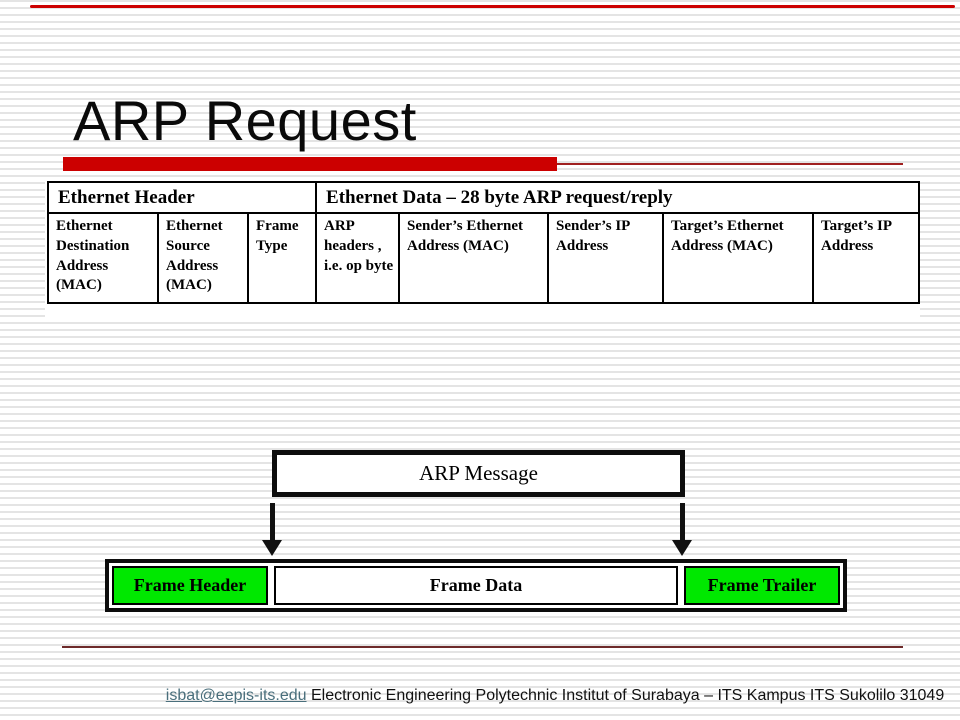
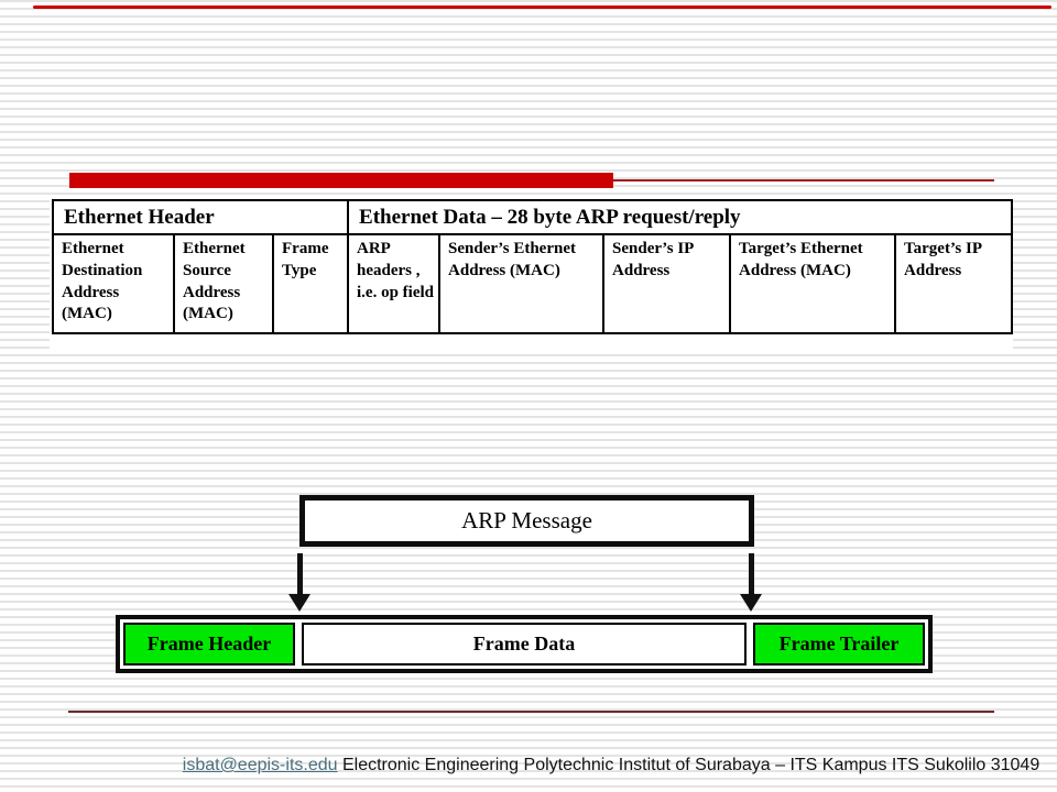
- ARP Request
  Ethernet Header	Ethernet Data – 28 byte ARP request/reply
- Ethernet Destination Address (MAC)	Ethernet Source Address (MAC)	Frame Type	ARP headers , i.e. op byte	Sender’s Ethernet Address (MAC)	Sender’s IP Address	Target’s Ethernet Address (MAC)	Target’s IP Address
+ Ethernet Destination Address (MAC)	Ethernet Source Address (MAC)	Frame Type	ARP headers , i.e. op field	Sender’s Ethernet Address (MAC)	Sender’s IP Address	Target’s Ethernet Address (MAC)	Target’s IP Address
  ARP Message
  Frame Header
  Frame Data
  Frame Trailer
  isbat@eepis-its.edu Electronic Engineering Polytechnic Institut of Surabaya – ITS Kampus ITS Sukolilo 31049
